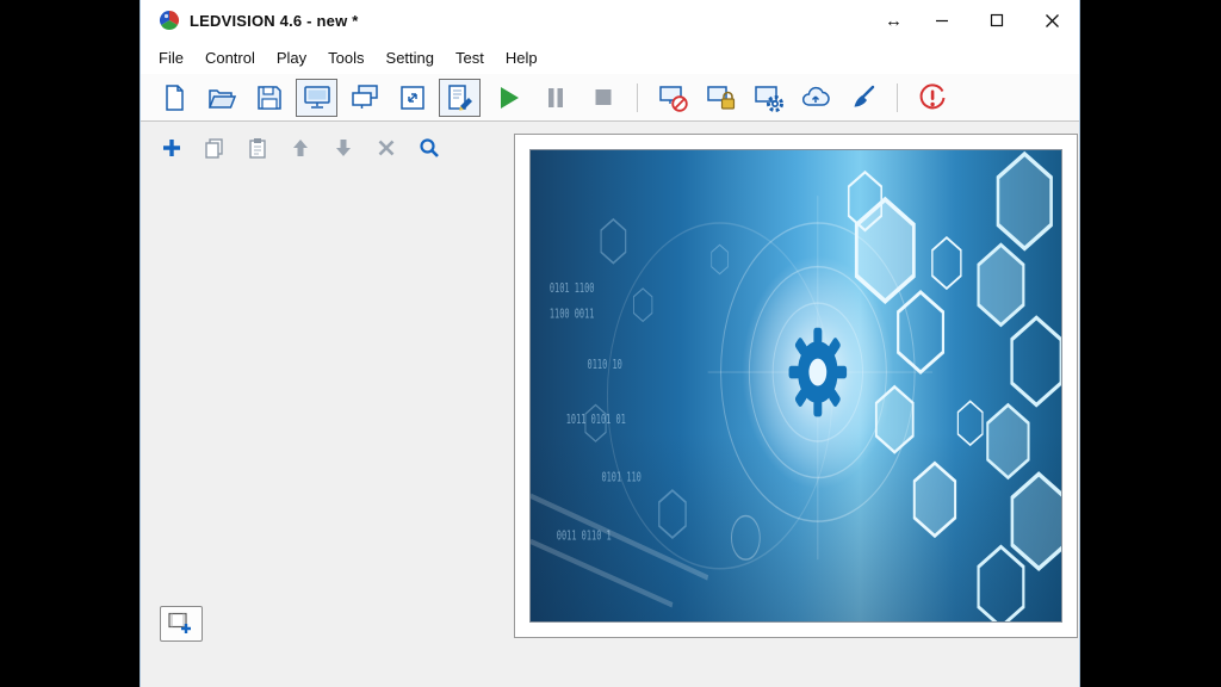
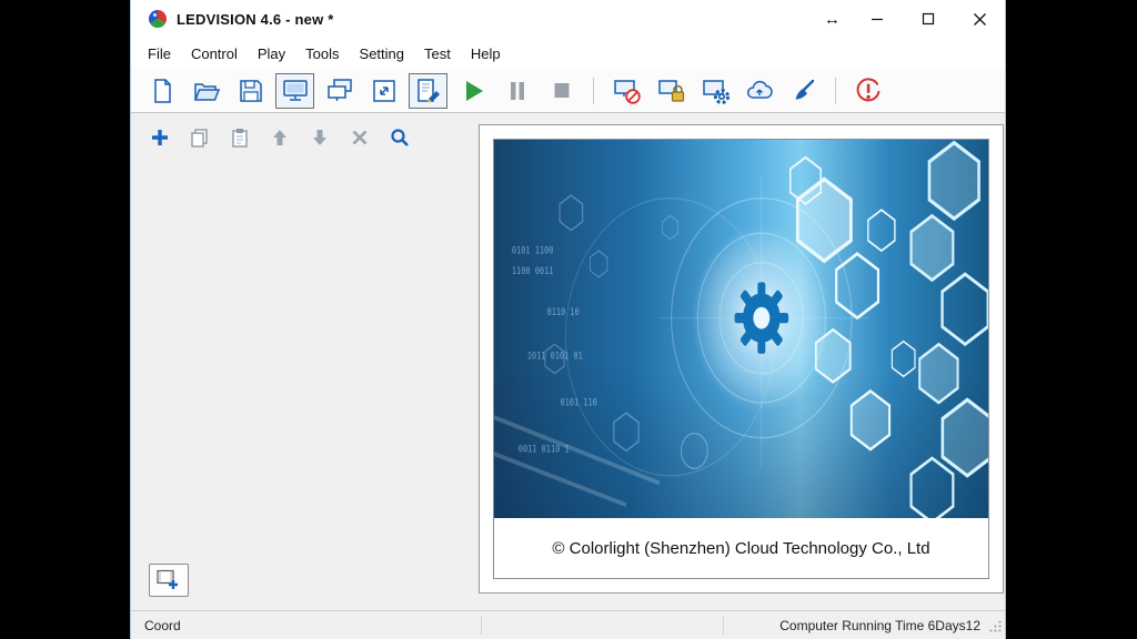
  LEDVISION 4.6 - new *
  ↔
  File
  Control
  Play
  Tools
  Setting
  Test
  Help
  0101 1100
  1100 0011
  0110 10
  1011 0101 01
  0101 110
  0011 0110 1
+ © Colorlight (Shenzhen) Cloud Technology Co., Ltd
+ Coord
+ Computer Running Time 6Days12
